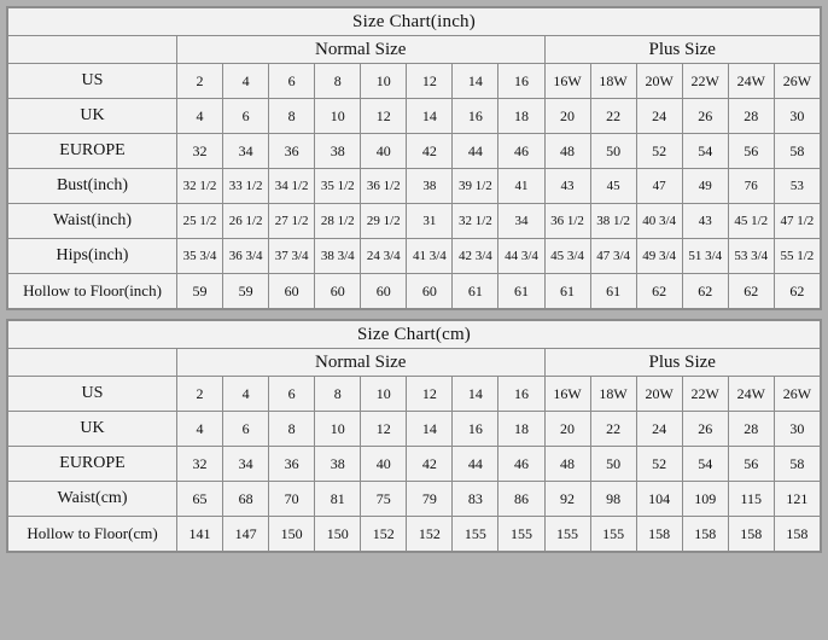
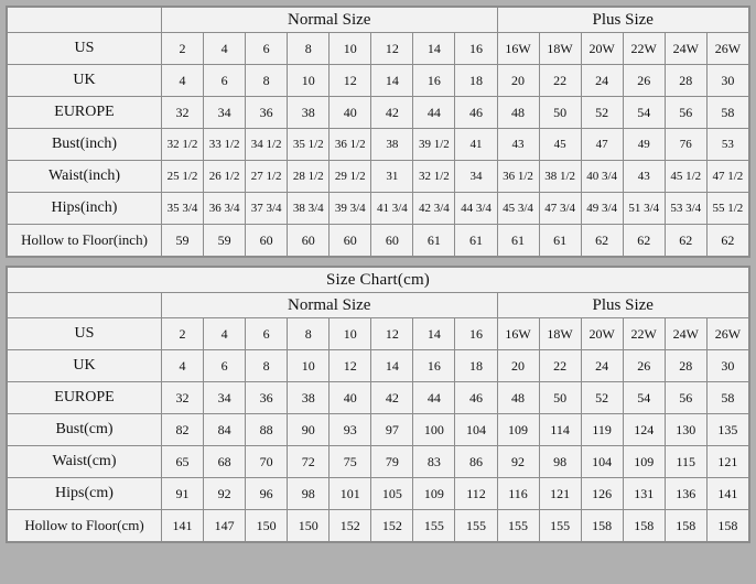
- Size Chart(inch)
  	Normal Size	Plus Size
  US	2	4	6	8	10	12	14	16	16W	18W	20W	22W	24W	26W
  UK	4	6	8	10	12	14	16	18	20	22	24	26	28	30
  EUROPE	32	34	36	38	40	42	44	46	48	50	52	54	56	58
  Bust(inch)	32 1/2	33 1/2	34 1/2	35 1/2	36 1/2	38	39 1/2	41	43	45	47	49	76	53
  Waist(inch)	25 1/2	26 1/2	27 1/2	28 1/2	29 1/2	31	32 1/2	34	36 1/2	38 1/2	40 3/4	43	45 1/2	47 1/2
- Hips(inch)	35 3/4	36 3/4	37 3/4	38 3/4	24 3/4	41 3/4	42 3/4	44 3/4	45 3/4	47 3/4	49 3/4	51 3/4	53 3/4	55 1/2
+ Hips(inch)	35 3/4	36 3/4	37 3/4	38 3/4	39 3/4	41 3/4	42 3/4	44 3/4	45 3/4	47 3/4	49 3/4	51 3/4	53 3/4	55 1/2
  Hollow to Floor(inch)	59	59	60	60	60	60	61	61	61	61	62	62	62	62
  Size Chart(cm)
  	Normal Size	Plus Size
  US	2	4	6	8	10	12	14	16	16W	18W	20W	22W	24W	26W
  UK	4	6	8	10	12	14	16	18	20	22	24	26	28	30
  EUROPE	32	34	36	38	40	42	44	46	48	50	52	54	56	58
+ Bust(cm)	82	84	88	90	93	97	100	104	109	114	119	124	130	135
- Waist(cm)	65	68	70	81	75	79	83	86	92	98	104	109	115	121
+ Waist(cm)	65	68	70	72	75	79	83	86	92	98	104	109	115	121
+ Hips(cm)	91	92	96	98	101	105	109	112	116	121	126	131	136	141
  Hollow to Floor(cm)	141	147	150	150	152	152	155	155	155	155	158	158	158	158
